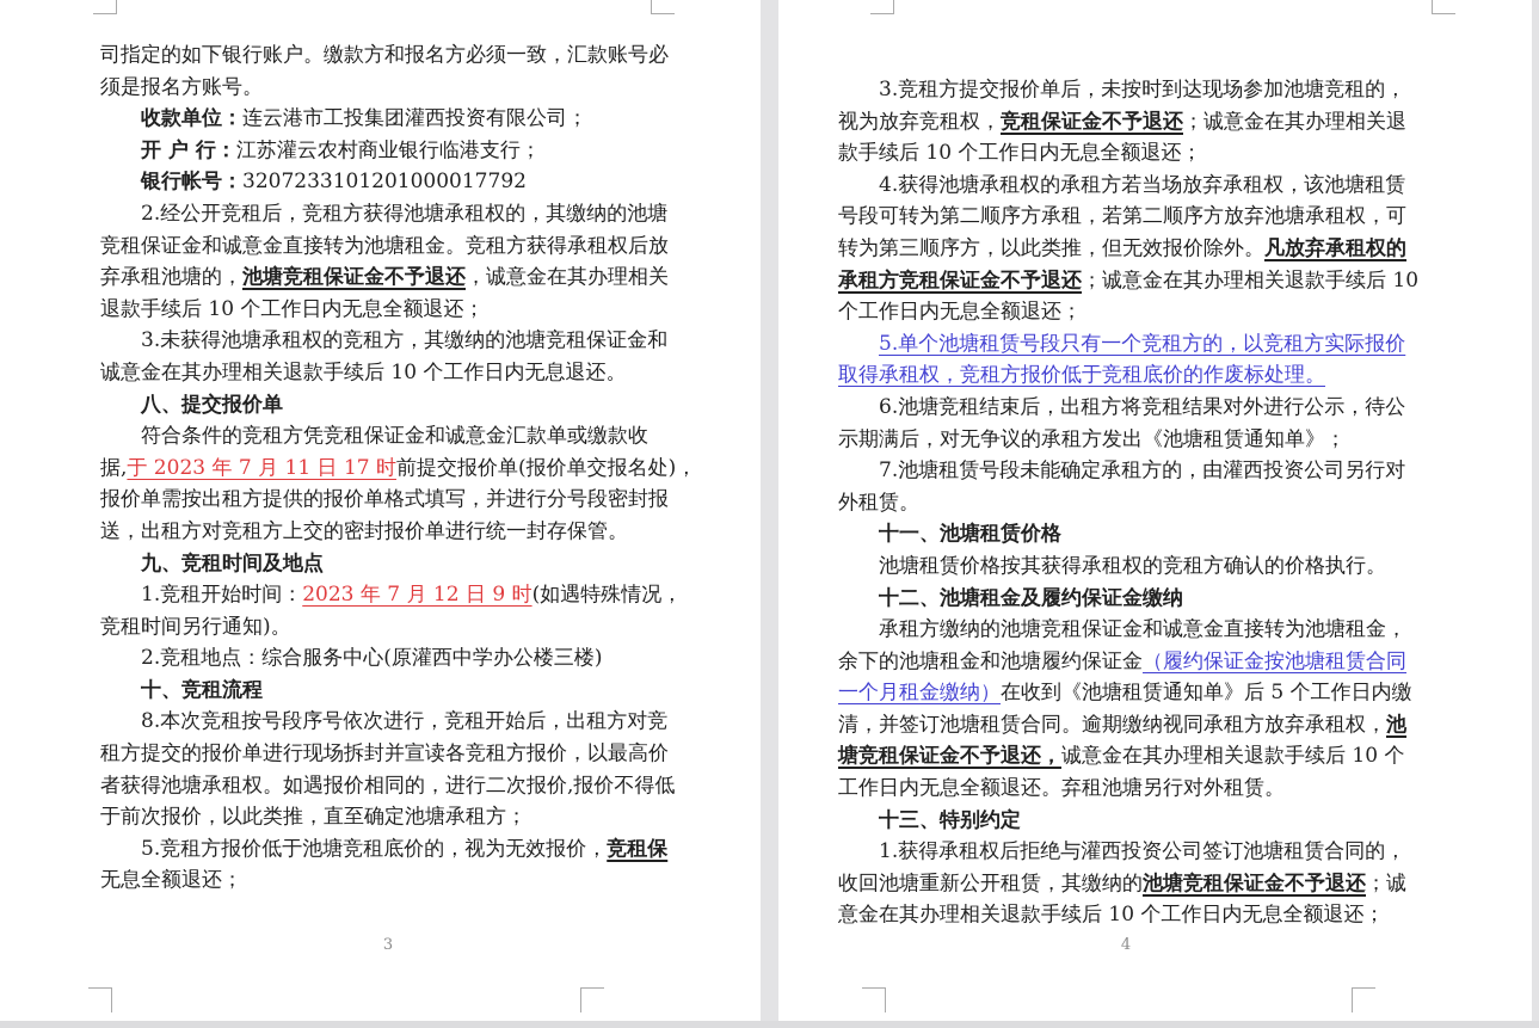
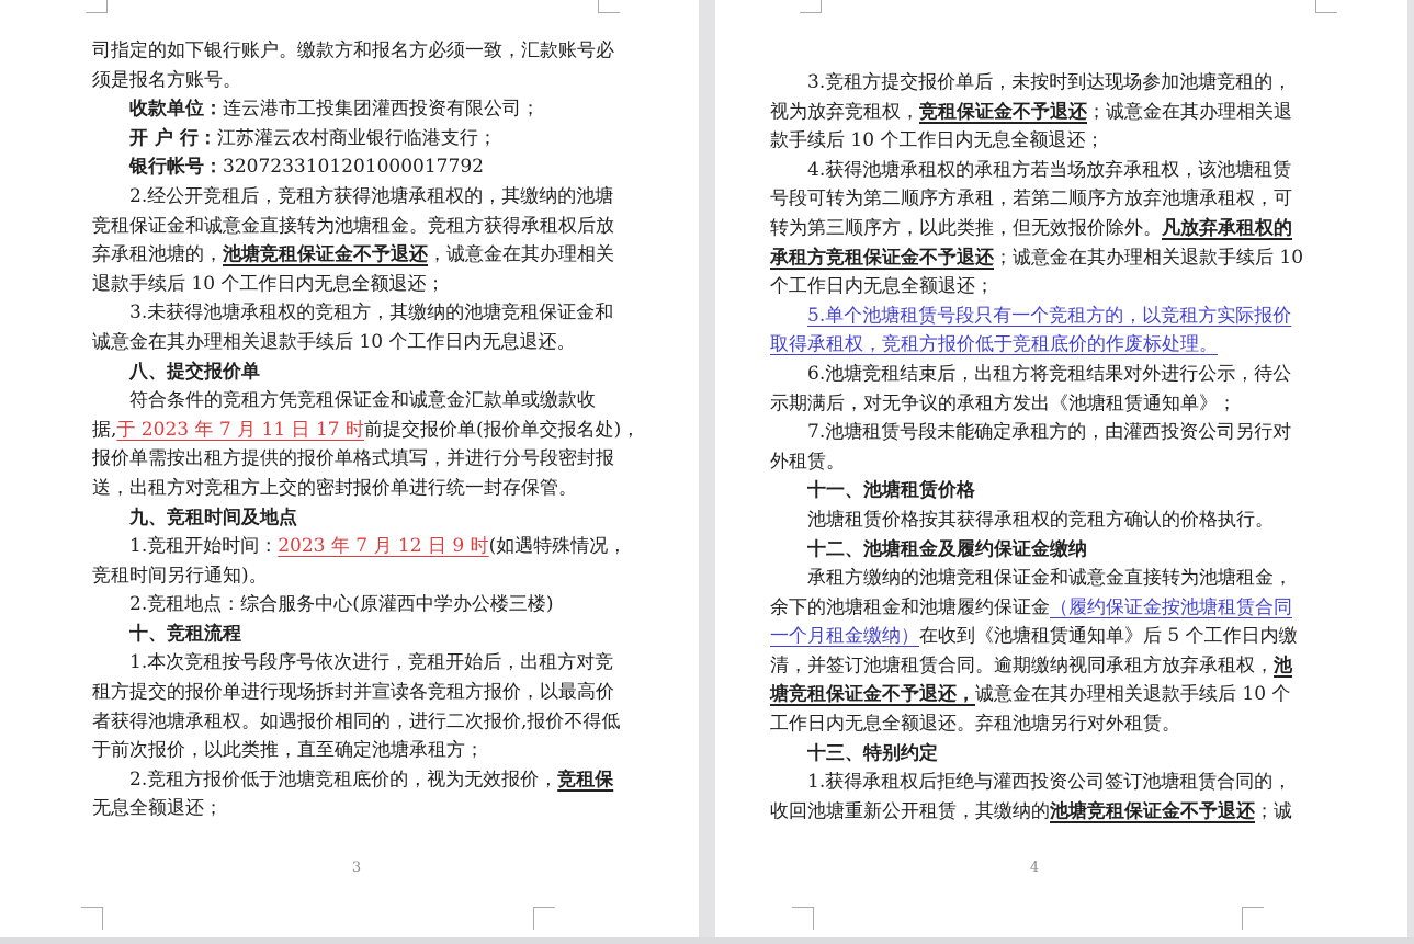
  司指定的如下银行账户。缴款方和报名方必须一致，汇款账号必
  须是报名方账号。
  收款单位：连云港市工投集团灌西投资有限公司；
  开 户 行：江苏灌云农村商业银行临港支行；
  银行帐号：3207233101201000017792
  2.经公开竞租后，竞租方获得池塘承租权的，其缴纳的池塘
  竞租保证金和诚意金直接转为池塘租金。竞租方获得承租权后放
  弃承租池塘的，池塘竞租保证金不予退还，诚意金在其办理相关
  退款手续后 10 个工作日内无息全额退还；
  3.未获得池塘承租权的竞租方，其缴纳的池塘竞租保证金和
  诚意金在其办理相关退款手续后 10 个工作日内无息退还。
  八、提交报价单
  符合条件的竞租方凭竞租保证金和诚意金汇款单或缴款收
  据,于 2023 年 7 月 11 日 17 时前提交报价单(报价单交报名处)，
  报价单需按出租方提供的报价单格式填写，并进行分号段密封报
  送，出租方对竞租方上交的密封报价单进行统一封存保管。
  九、竞租时间及地点
  1.竞租开始时间：2023 年 7 月 12 日 9 时(如遇特殊情况，
  竞租时间另行通知)。
  2.竞租地点：综合服务中心(原灌西中学办公楼三楼)
  十、竞租流程
- 8.本次竞租按号段序号依次进行，竞租开始后，出租方对竞
+ 1.本次竞租按号段序号依次进行，竞租开始后，出租方对竞
  租方提交的报价单进行现场拆封并宣读各竞租方报价，以最高价
  者获得池塘承租权。如遇报价相同的，进行二次报价,报价不得低
  于前次报价，以此类推，直至确定池塘承租方；
- 5.竞租方报价低于池塘竞租底价的，视为无效报价，竞租保
+ 2.竞租方报价低于池塘竞租底价的，视为无效报价，竞租保
  无息全额退还；
  3
  3.竞租方提交报价单后，未按时到达现场参加池塘竞租的，
  视为放弃竞租权，竞租保证金不予退还；诚意金在其办理相关退
  款手续后 10 个工作日内无息全额退还；
  4.获得池塘承租权的承租方若当场放弃承租权，该池塘租赁
  号段可转为第二顺序方承租，若第二顺序方放弃池塘承租权，可
  转为第三顺序方，以此类推，但无效报价除外。凡放弃承租权的
  承租方竞租保证金不予退还；诚意金在其办理相关退款手续后 10
  个工作日内无息全额退还；
  5.单个池塘租赁号段只有一个竞租方的，以竞租方实际报价
  取得承租权，竞租方报价低于竞租底价的作废标处理。
  6.池塘竞租结束后，出租方将竞租结果对外进行公示，待公
  示期满后，对无争议的承租方发出《池塘租赁通知单》；
  7.池塘租赁号段未能确定承租方的，由灌西投资公司另行对
  外租赁。
  十一、池塘租赁价格
  池塘租赁价格按其获得承租权的竞租方确认的价格执行。
  十二、池塘租金及履约保证金缴纳
  承租方缴纳的池塘竞租保证金和诚意金直接转为池塘租金，
  余下的池塘租金和池塘履约保证金（履约保证金按池塘租赁合同
  一个月租金缴纳）在收到《池塘租赁通知单》后 5 个工作日内缴
  清，并签订池塘租赁合同。逾期缴纳视同承租方放弃承租权，池
  塘竞租保证金不予退还，诚意金在其办理相关退款手续后 10 个
  工作日内无息全额退还。弃租池塘另行对外租赁。
  十三、特别约定
  1.获得承租权后拒绝与灌西投资公司签订池塘租赁合同的，
  收回池塘重新公开租赁，其缴纳的池塘竞租保证金不予退还；诚
- 意金在其办理相关退款手续后 10 个工作日内无息全额退还；
  4
